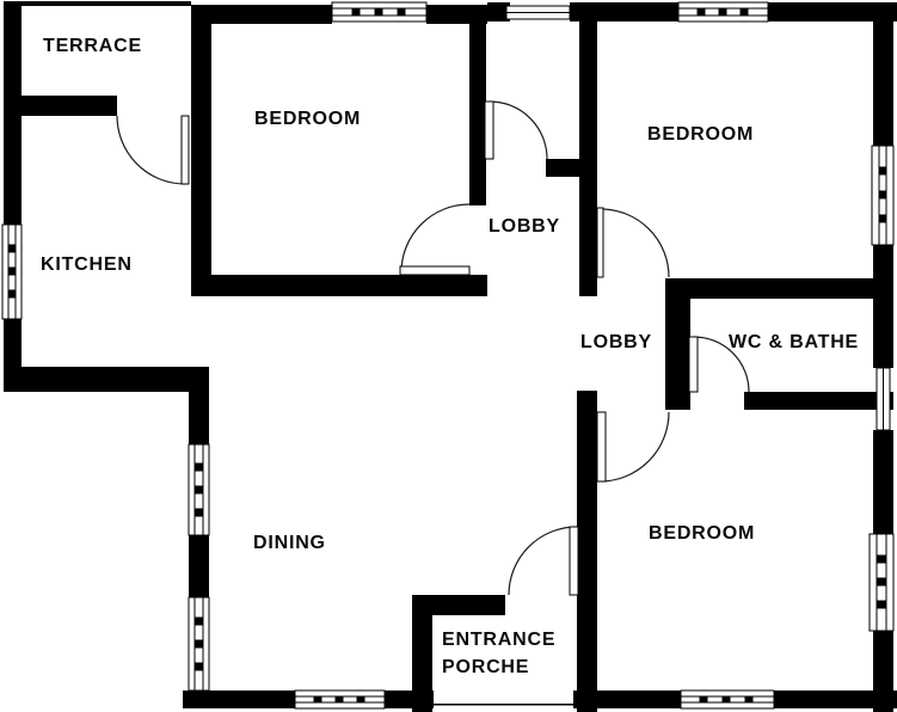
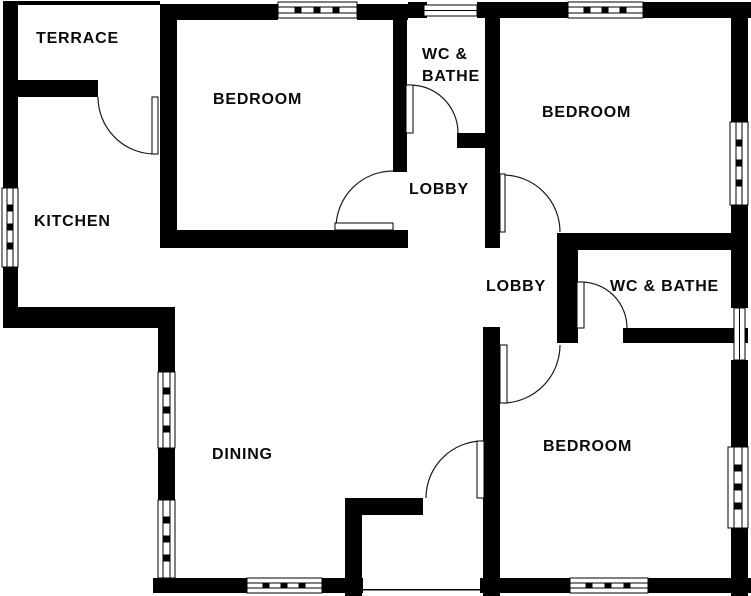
  TERRACE
  BEDROOM
+ WC &
+ BATHE
  BEDROOM
  KITCHEN
  LOBBY
  LOBBY
  WC & BATHE
  DINING
  BEDROOM
- ENTRANCE
- PORCHE
